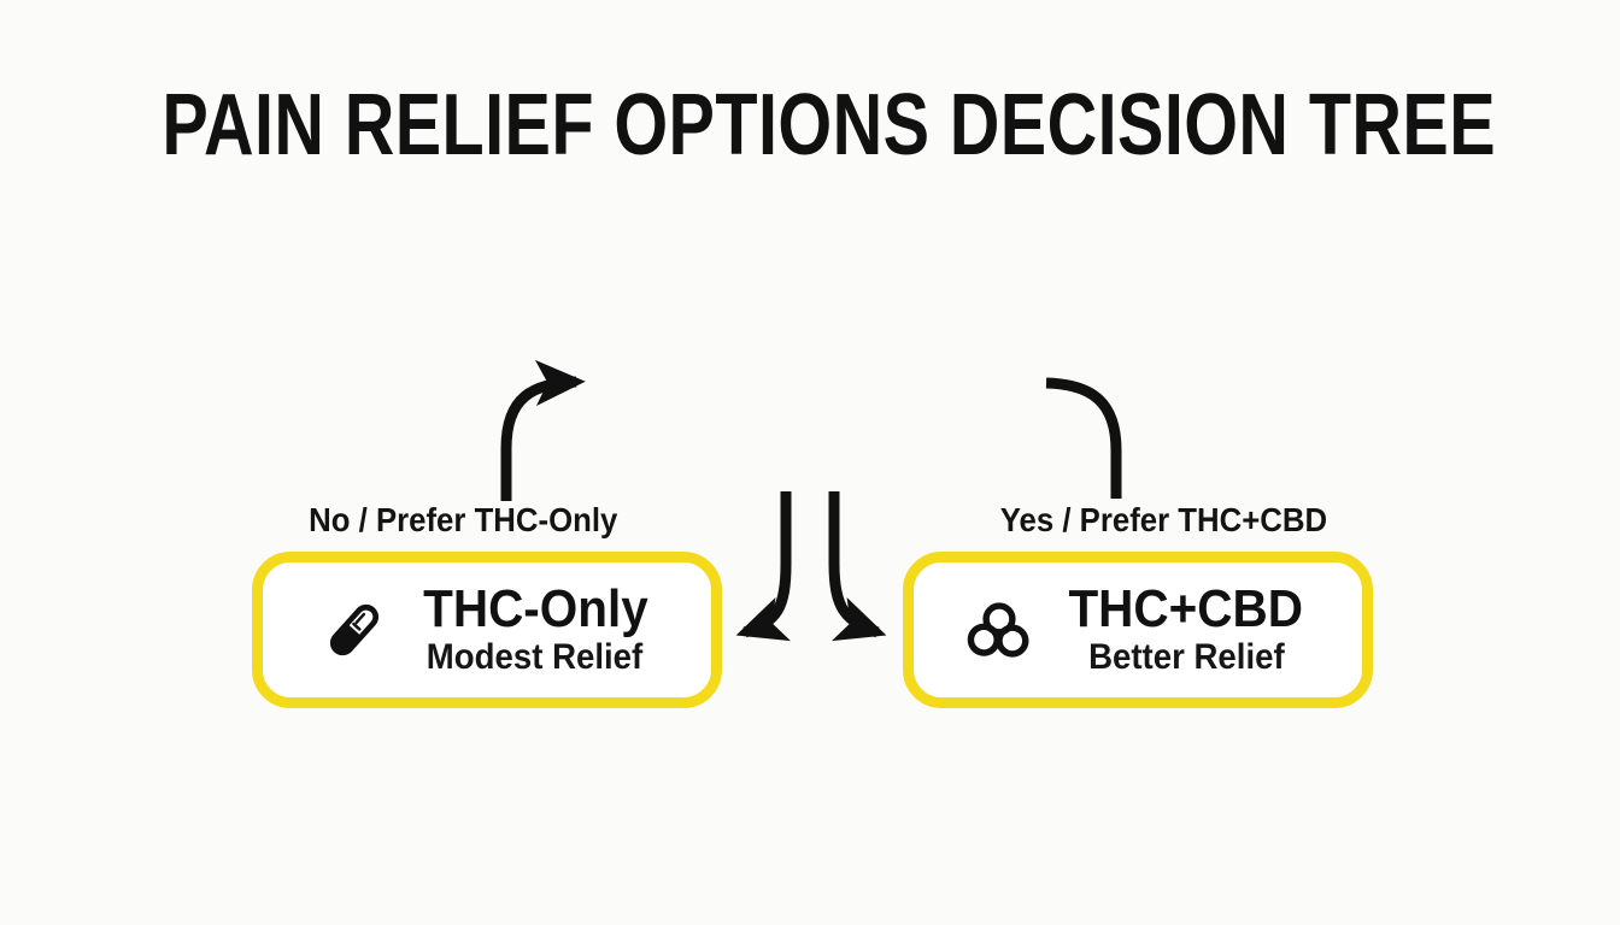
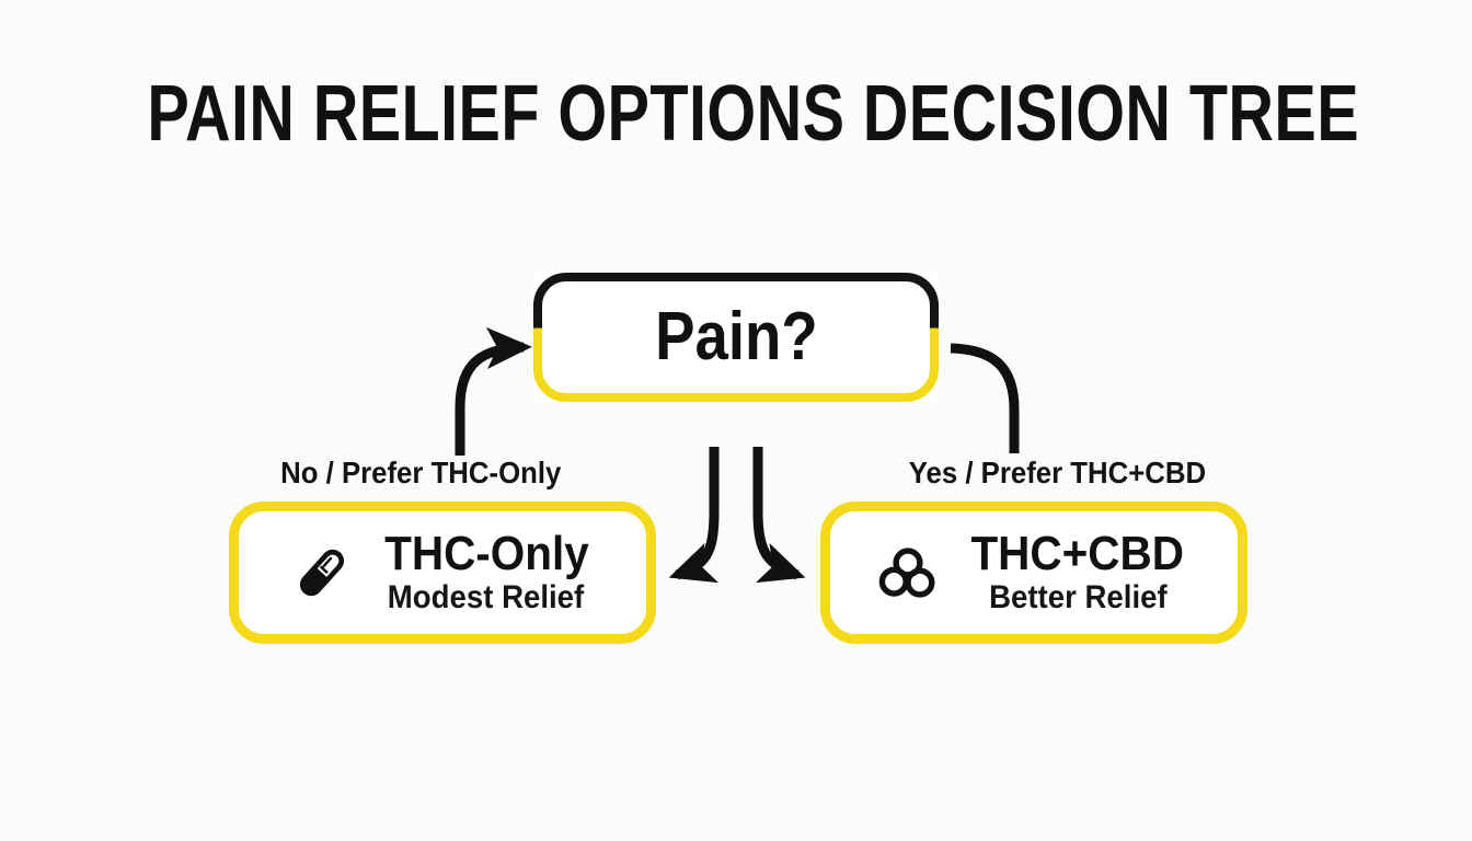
  PAIN RELIEF OPTIONS DECISION TRE
+ Pain?
  No / Prefer THC-Only
  Yes / Prefer THC+CBD
  THC-Only
  Modest Relief
  THC+CBD
  Better Relief
